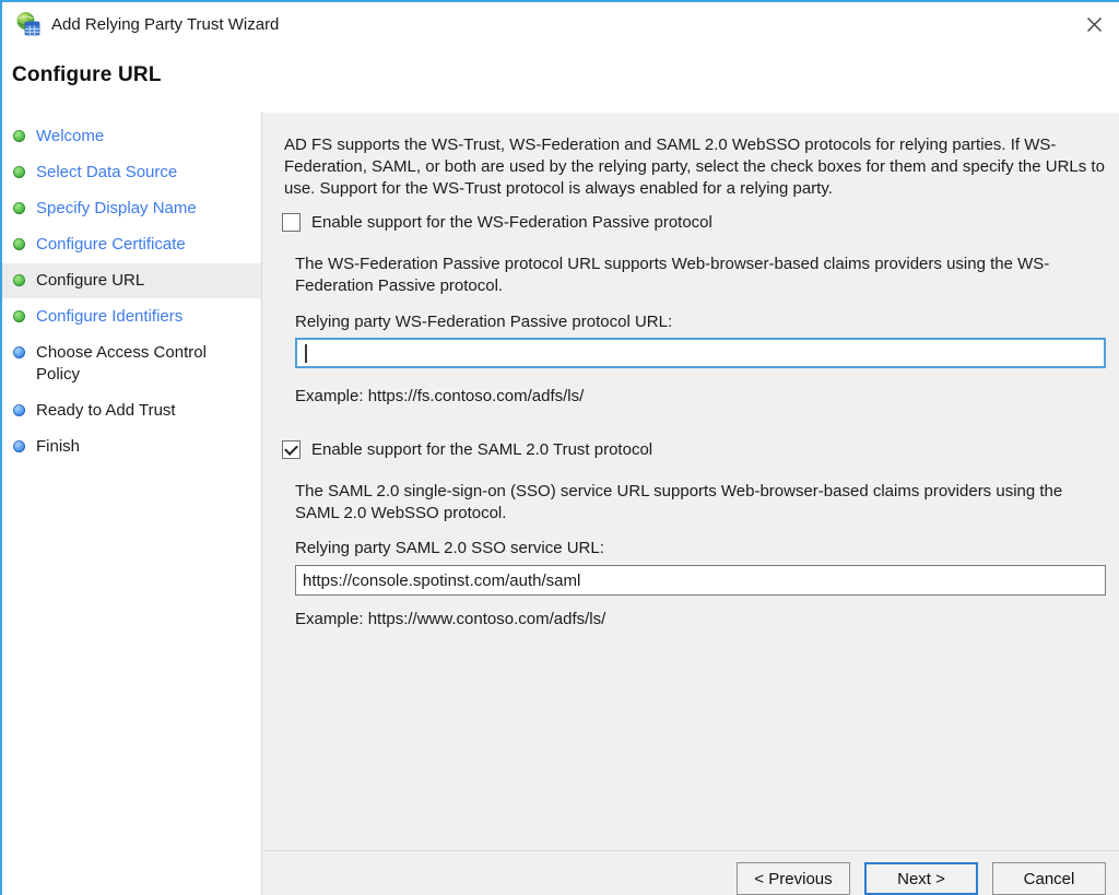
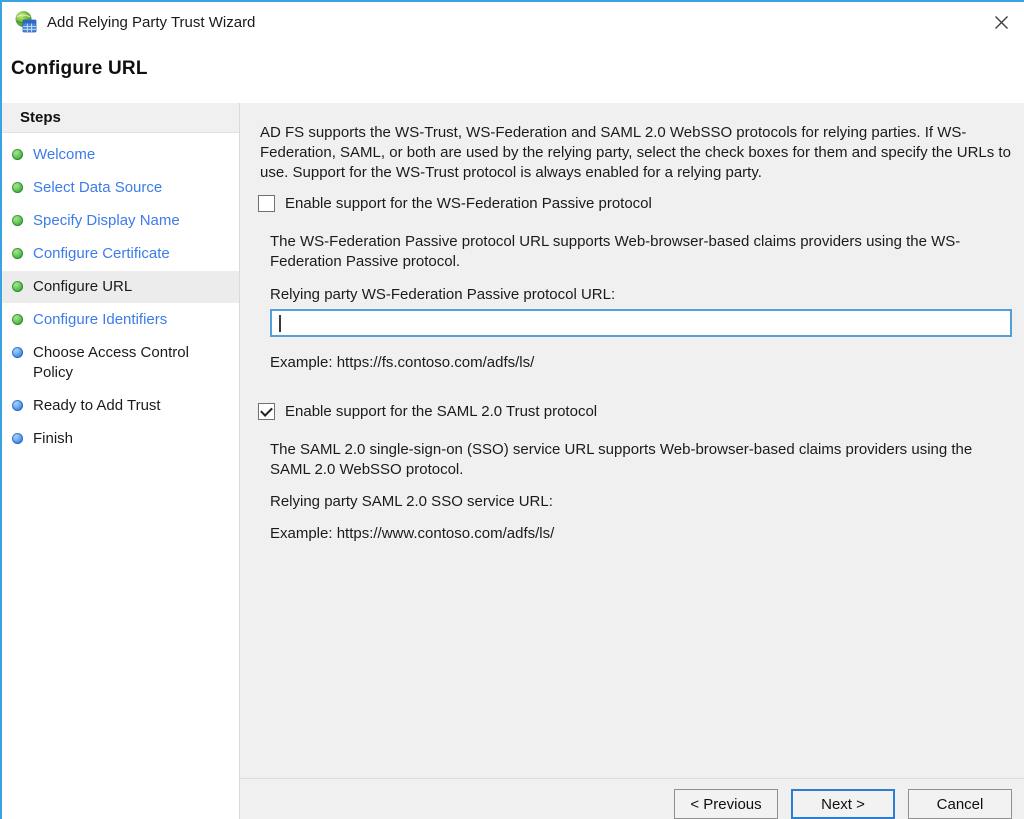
  Add Relying Party Trust Wizard
  Configure URL
+ Steps
  Welcome
  Select Data Source
  Specify Display Name
  Configure Certificate
  Configure URL
  Configure Identifiers
  Choose Access Control Policy
  Ready to Add Trust
  Finish
  AD FS supports the WS-Trust, WS-Federation and SAML 2.0 WebSSO protocols for relying parties. If WS-Federation, SAML, or both are used by the relying party, select the check boxes for them and specify the URLs to use. Support for the WS-Trust protocol is always enabled for a relying party.
  Enable support for the WS-Federation Passive protocol
  The WS-Federation Passive protocol URL supports Web-browser-based claims providers using the WS-Federation Passive protocol.
  Relying party WS-Federation Passive protocol URL:
  Example: https://fs.contoso.com/adfs/ls/
  Enable support for the SAML 2.0 Trust protocol
  The SAML 2.0 single-sign-on (SSO) service URL supports Web-browser-based claims providers using the SAML 2.0 WebSSO protocol.
  Relying party SAML 2.0 SSO service URL:
- https://console.spotinst.com/auth/saml
  Example: https://www.contoso.com/adfs/ls/
  < Previous
  Next >
  Cancel
